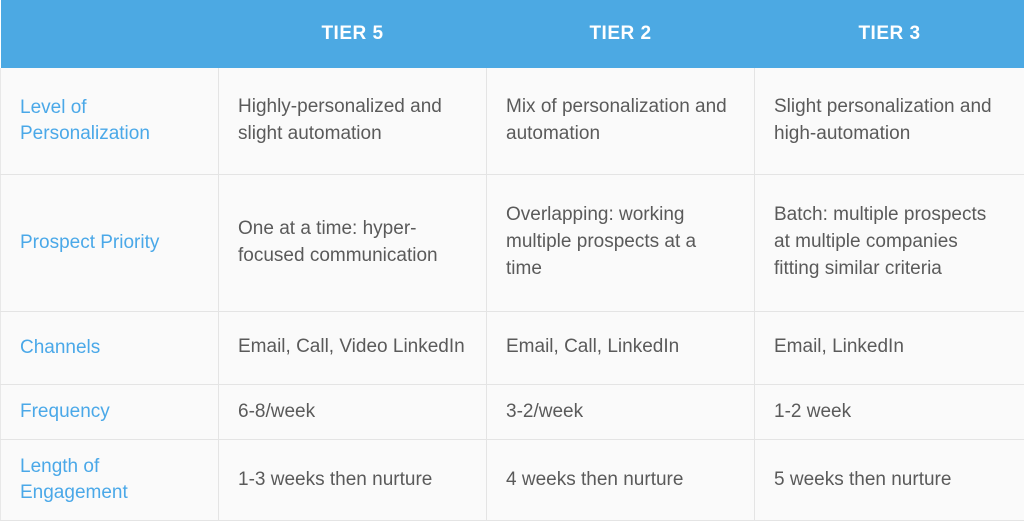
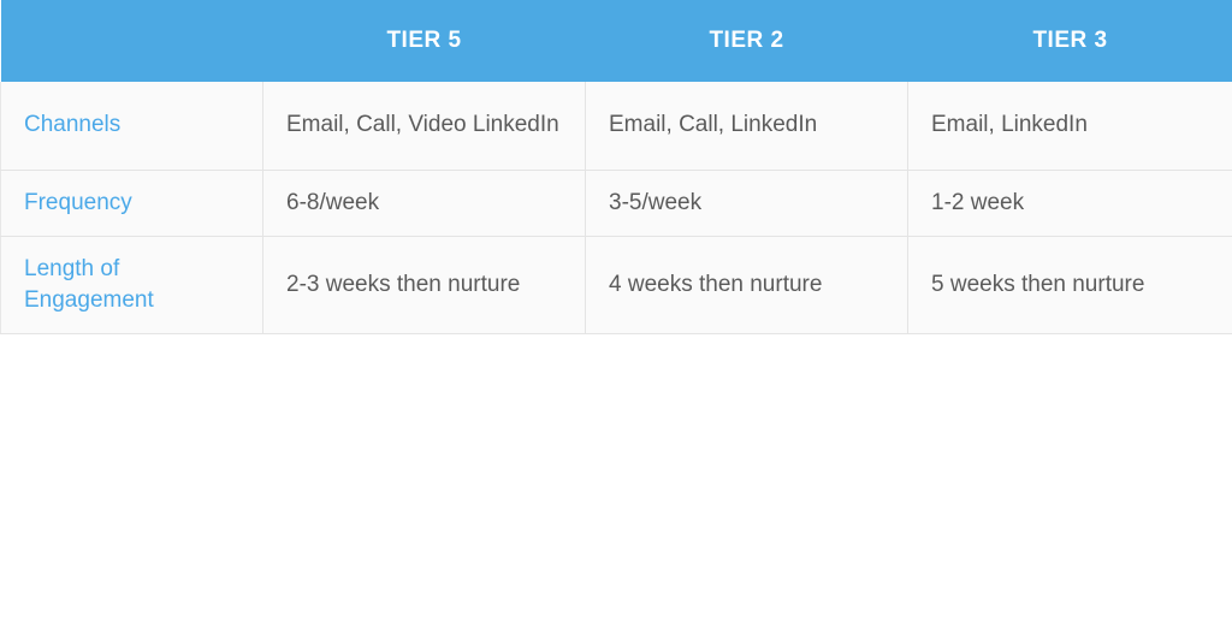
  	TIER 5	TIER 2	TIER 3
- Level of Personalization	Highly-personalized and slight automation	Mix of personalization and automation	Slight personalization and high-automation
- Prospect Priority	One at a time: hyper-focused communication	Overlapping: working multiple prospects at a time	Batch: multiple prospects at multiple companies fitting similar criteria
  Channels	Email, Call, Video LinkedIn	Email, Call, LinkedIn	Email, LinkedIn
- Frequency	6-8/week	3-2/week	1-2 week
+ Frequency	6-8/week	3-5/week	1-2 week
- Length of Engagement	1-3 weeks then nurture	4 weeks then nurture	5 weeks then nurture
+ Length of Engagement	2-3 weeks then nurture	4 weeks then nurture	5 weeks then nurture
